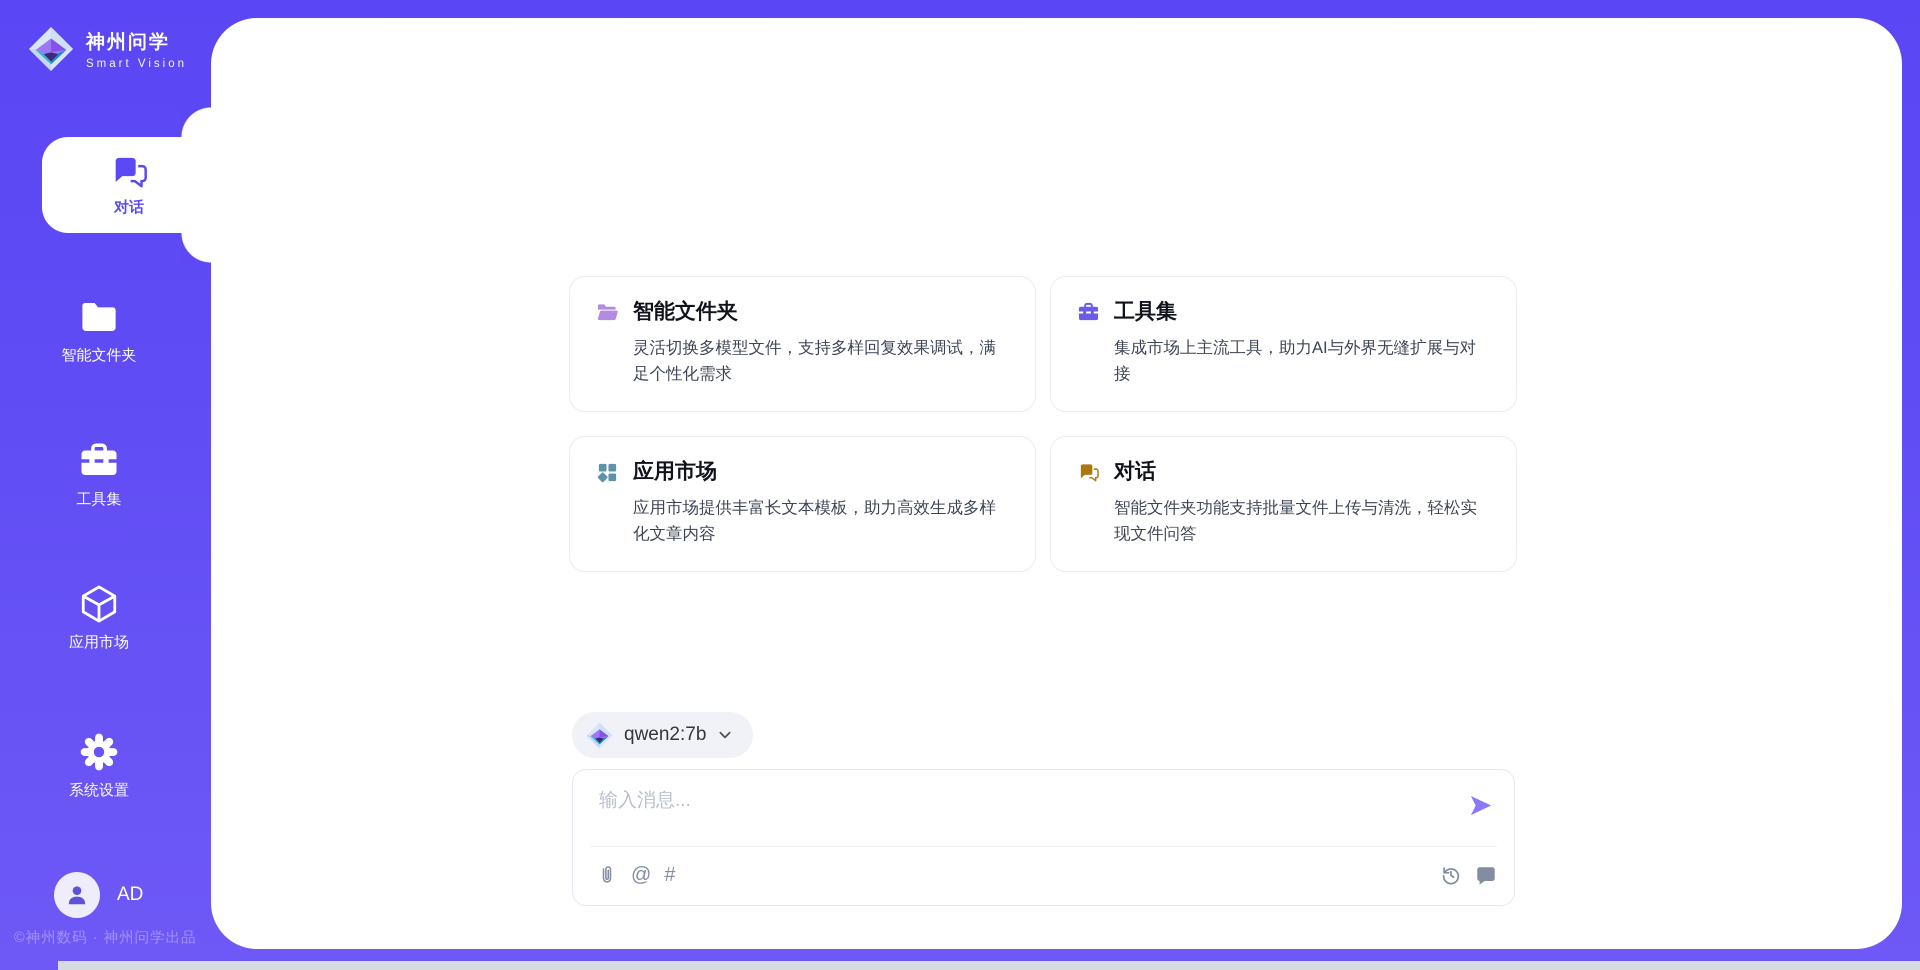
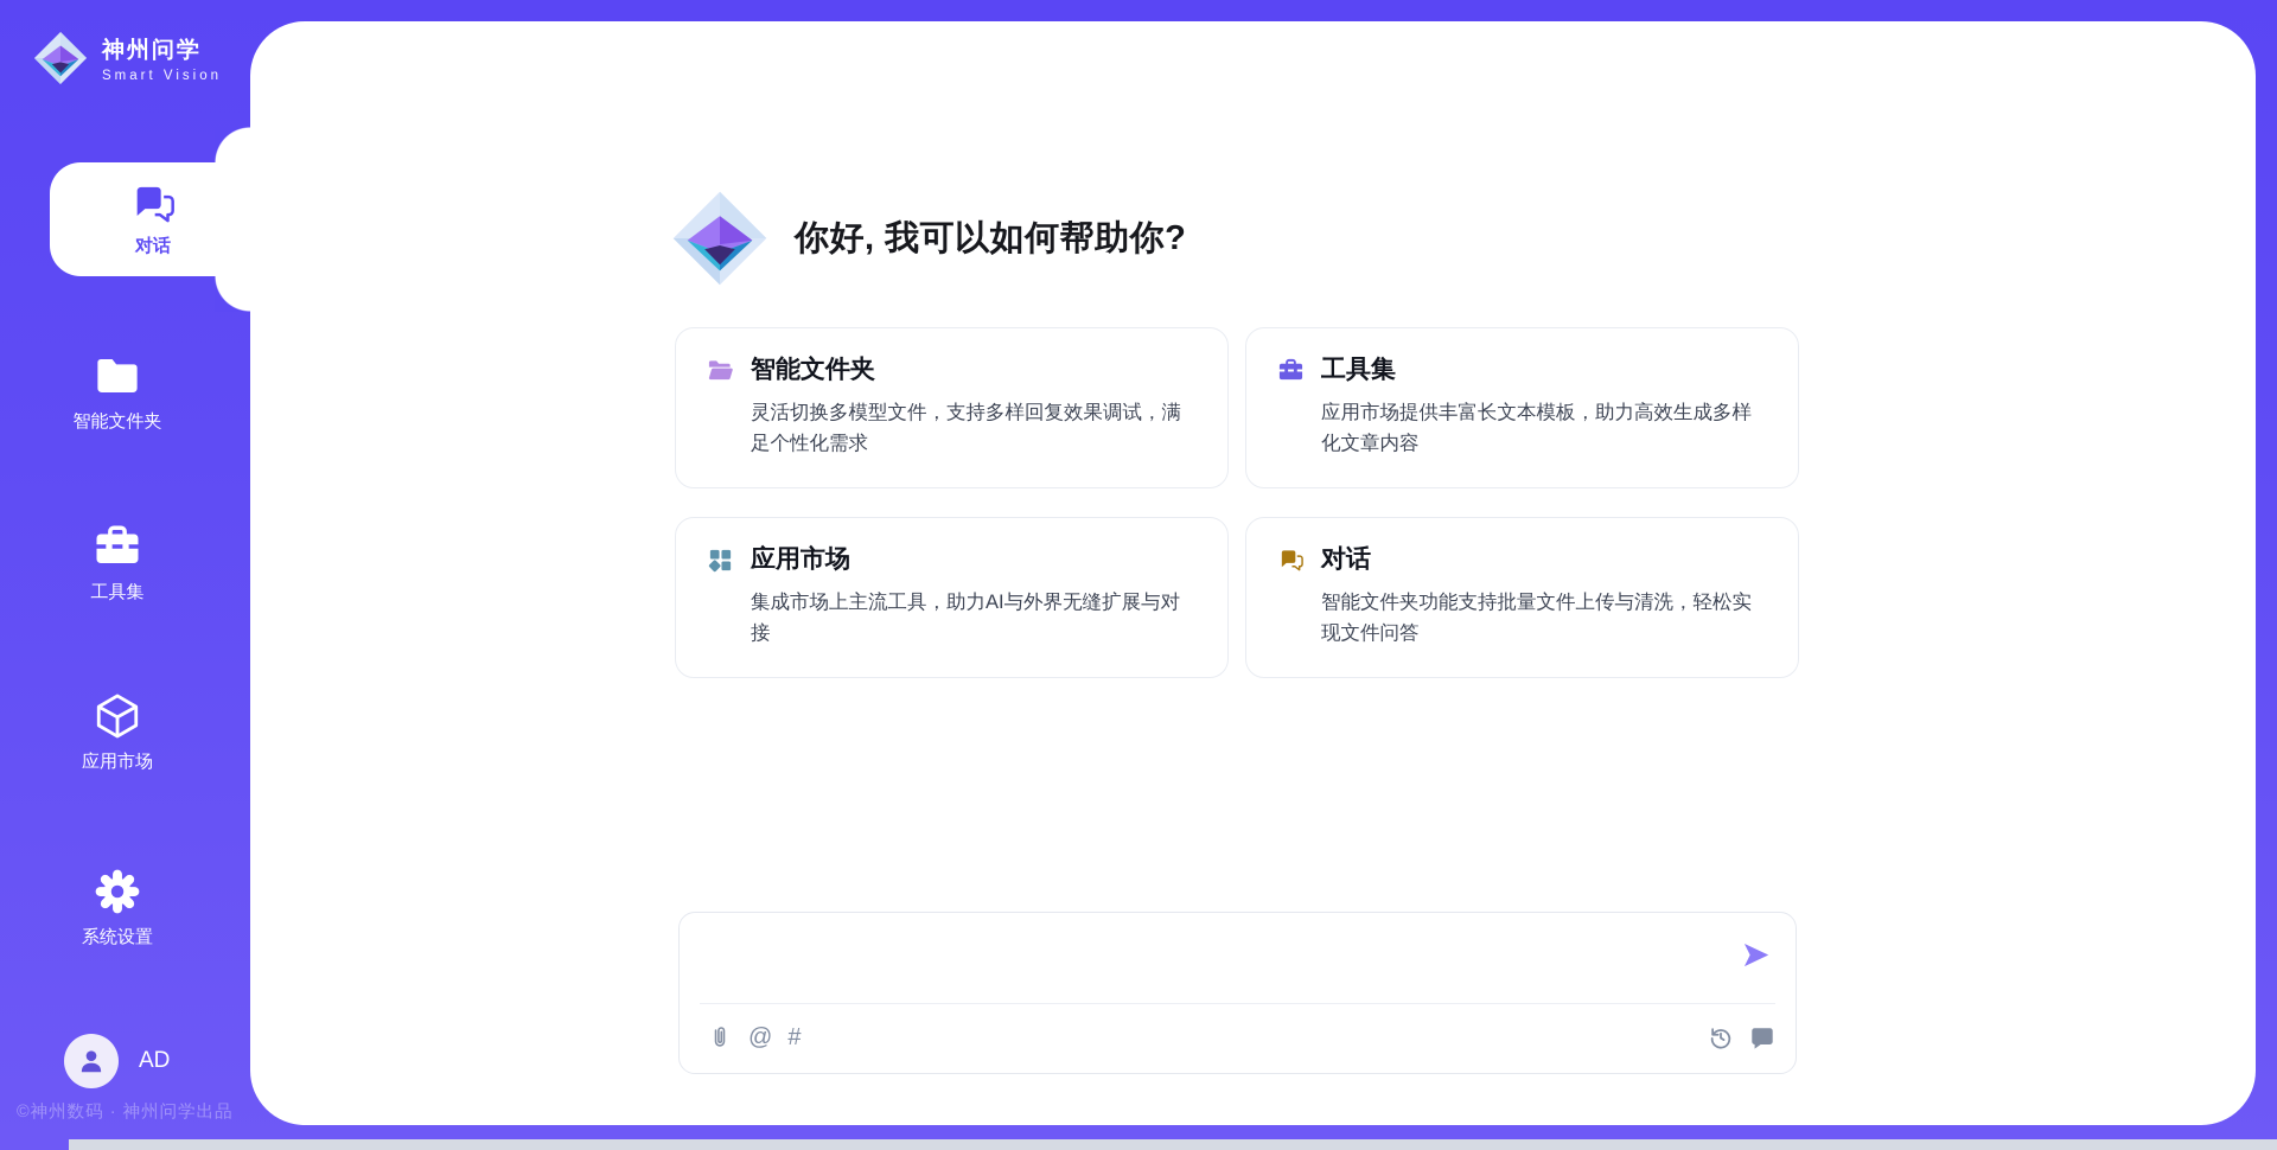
  神州问学
  Smart Vision
  对话
  智能文件夹
  工具集
  应用市场
  系统设置
  AD
  ©神州数码 · 神州问学出品
+ 你好, 我可以如何帮助你?
  智能文件夹
  灵活切换多模型文件，支持多样回复效果调试，满足个性化需求
  工具集
- 集成市场上主流工具，助力AI与外界无缝扩展与对接
+ 应用市场提供丰富长文本模板，助力高效生成多样化文章内容
  应用市场
- 应用市场提供丰富长文本模板，助力高效生成多样化文章内容
+ 集成市场上主流工具，助力AI与外界无缝扩展与对接
  对话
  智能文件夹功能支持批量文件上传与清洗，轻松实现文件问答
- qwen2:7b
- 输入消息...
  @
  #
